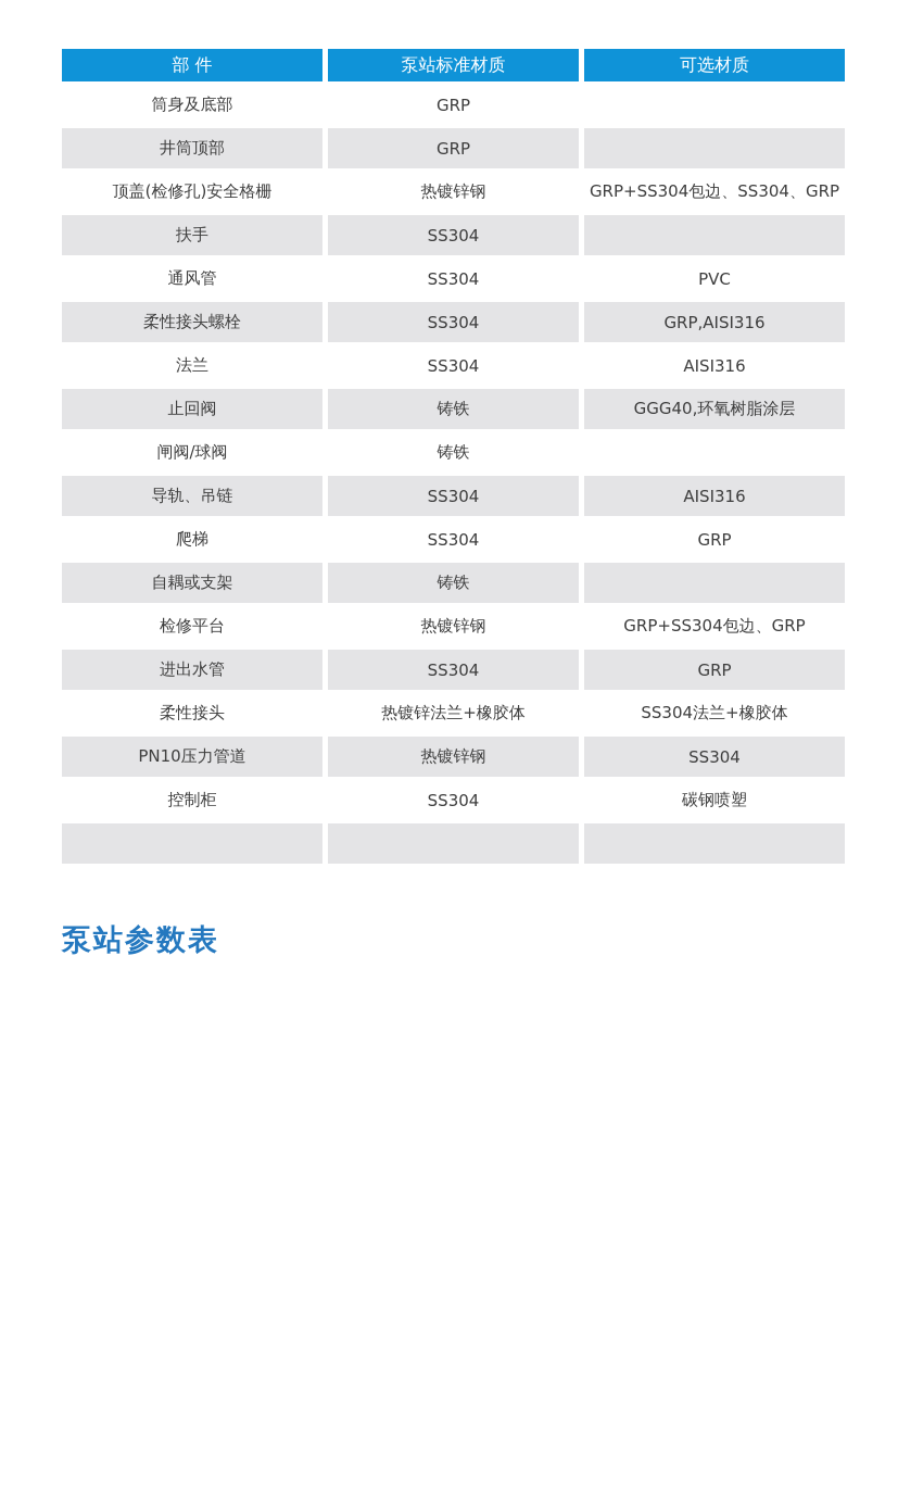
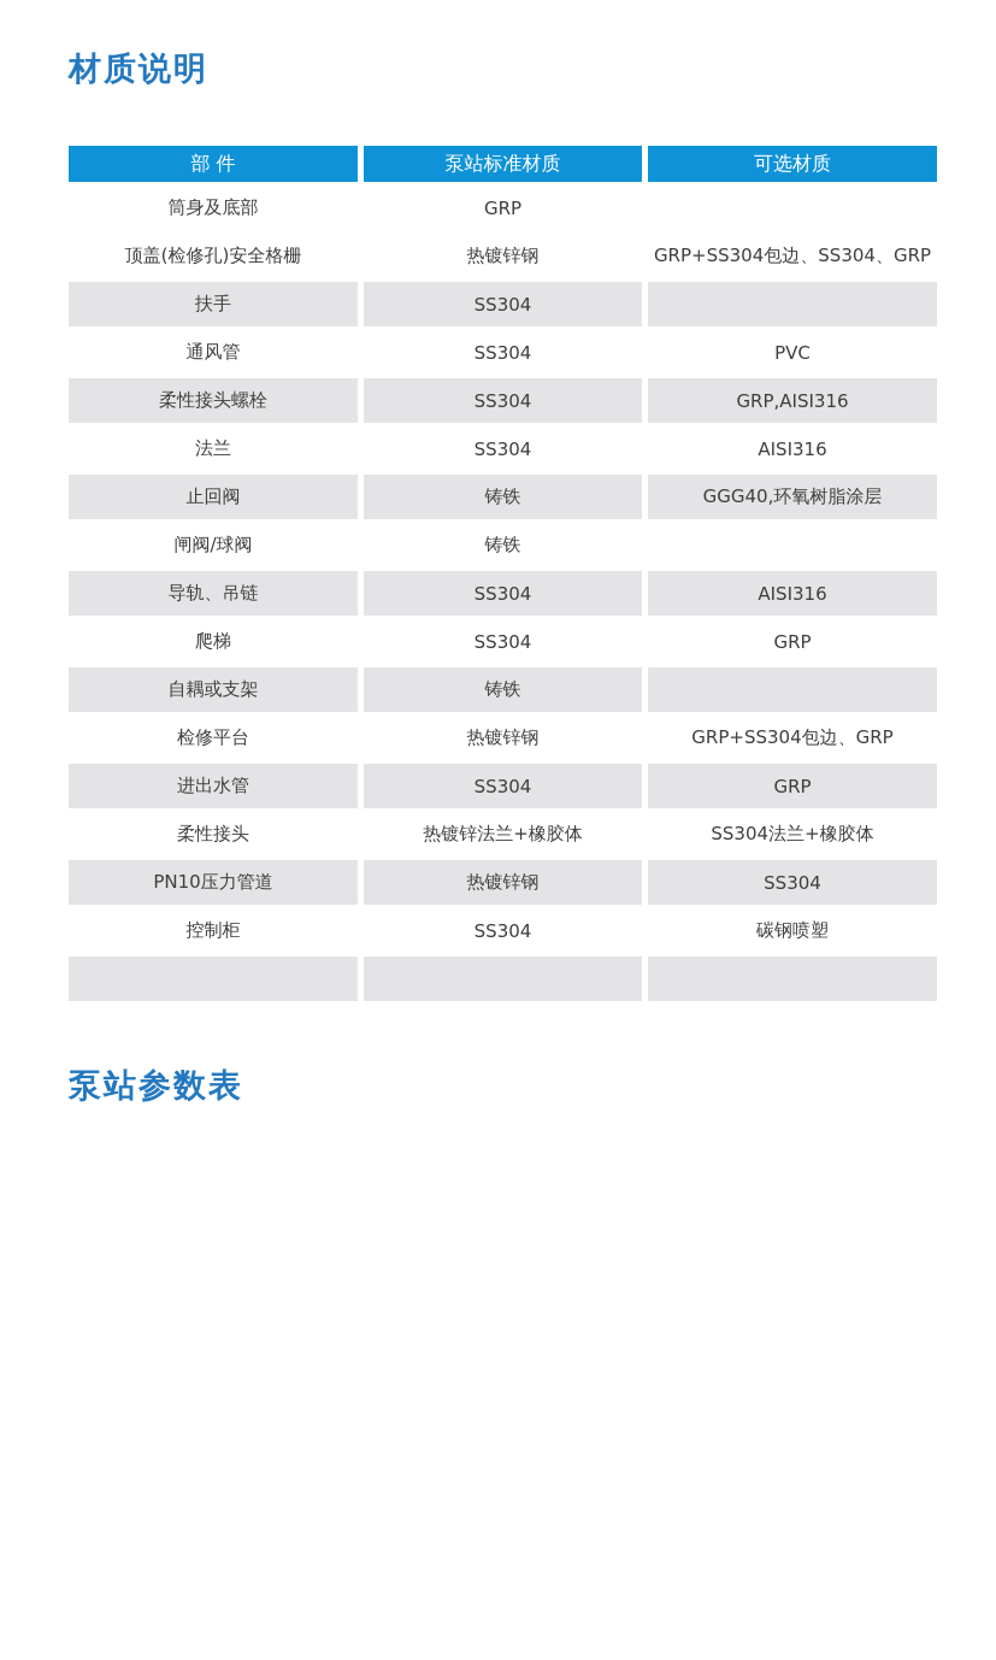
+ 材质说明
  部 件	泵站标准材质	可选材质
  筒身及底部	GRP
- 井筒顶部	GRP
  顶盖(检修孔)安全格栅	热镀锌钢	GRP+SS304包边、SS304、GRP
  扶手	SS304
  通风管	SS304	PVC
  柔性接头螺栓	SS304	GRP,AISI316
  法兰	SS304	AISI316
  止回阀	铸铁	GGG40,环氧树脂涂层
  闸阀/球阀	铸铁
  导轨、吊链	SS304	AISI316
  爬梯	SS304	GRP
  自耦或支架	铸铁
  检修平台	热镀锌钢	GRP+SS304包边、GRP
  进出水管	SS304	GRP
  柔性接头	热镀锌法兰+橡胶体	SS304法兰+橡胶体
  PN10压力管道	热镀锌钢	SS304
  控制柜	SS304	碳钢喷塑
  泵站参数表
